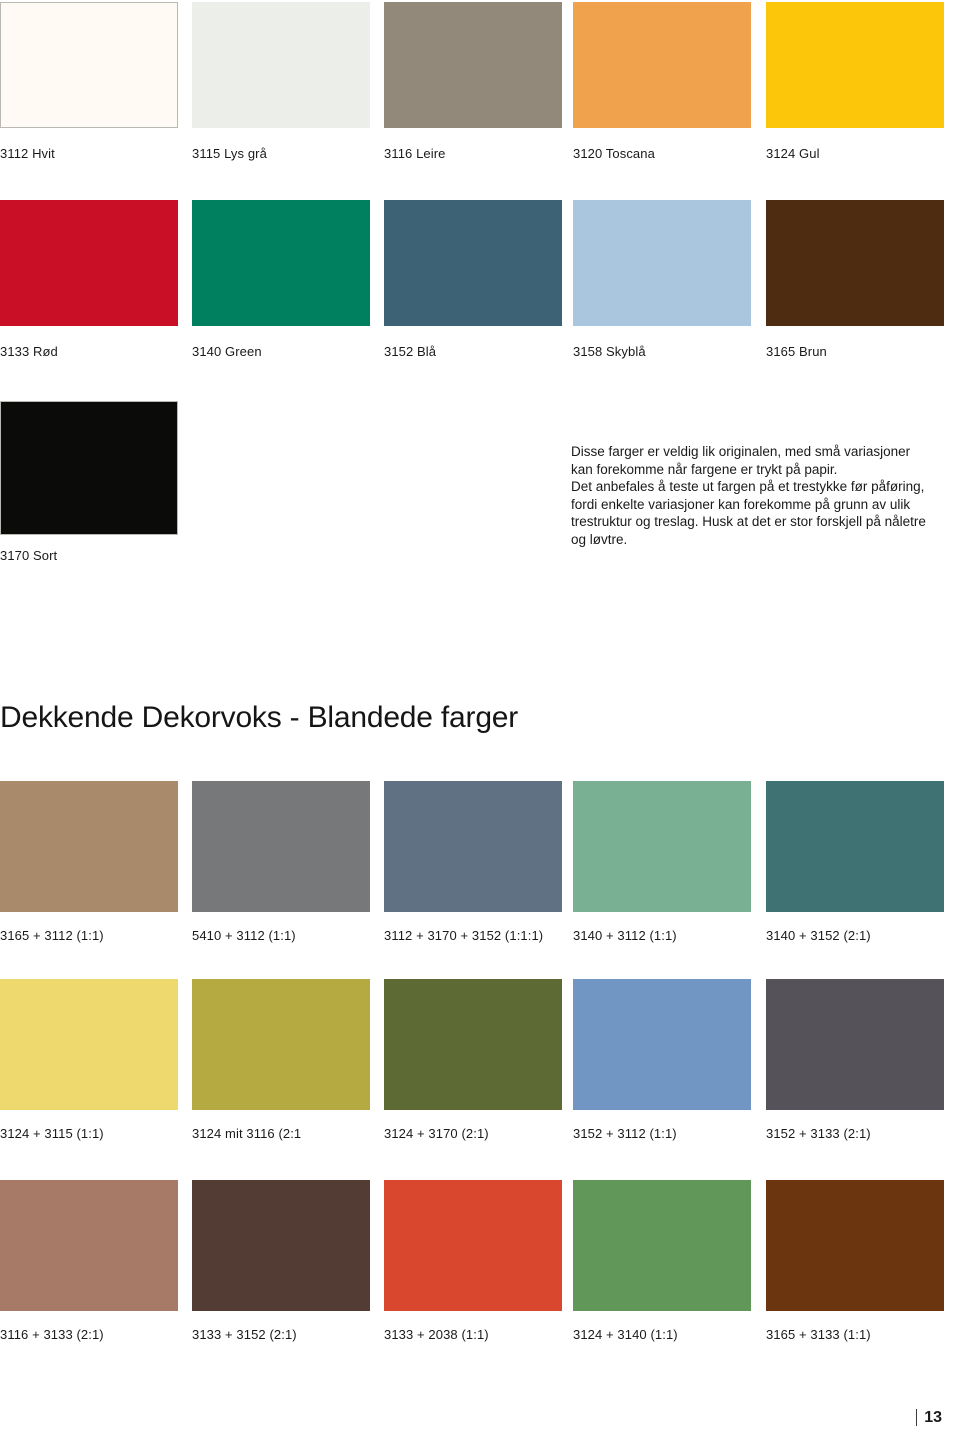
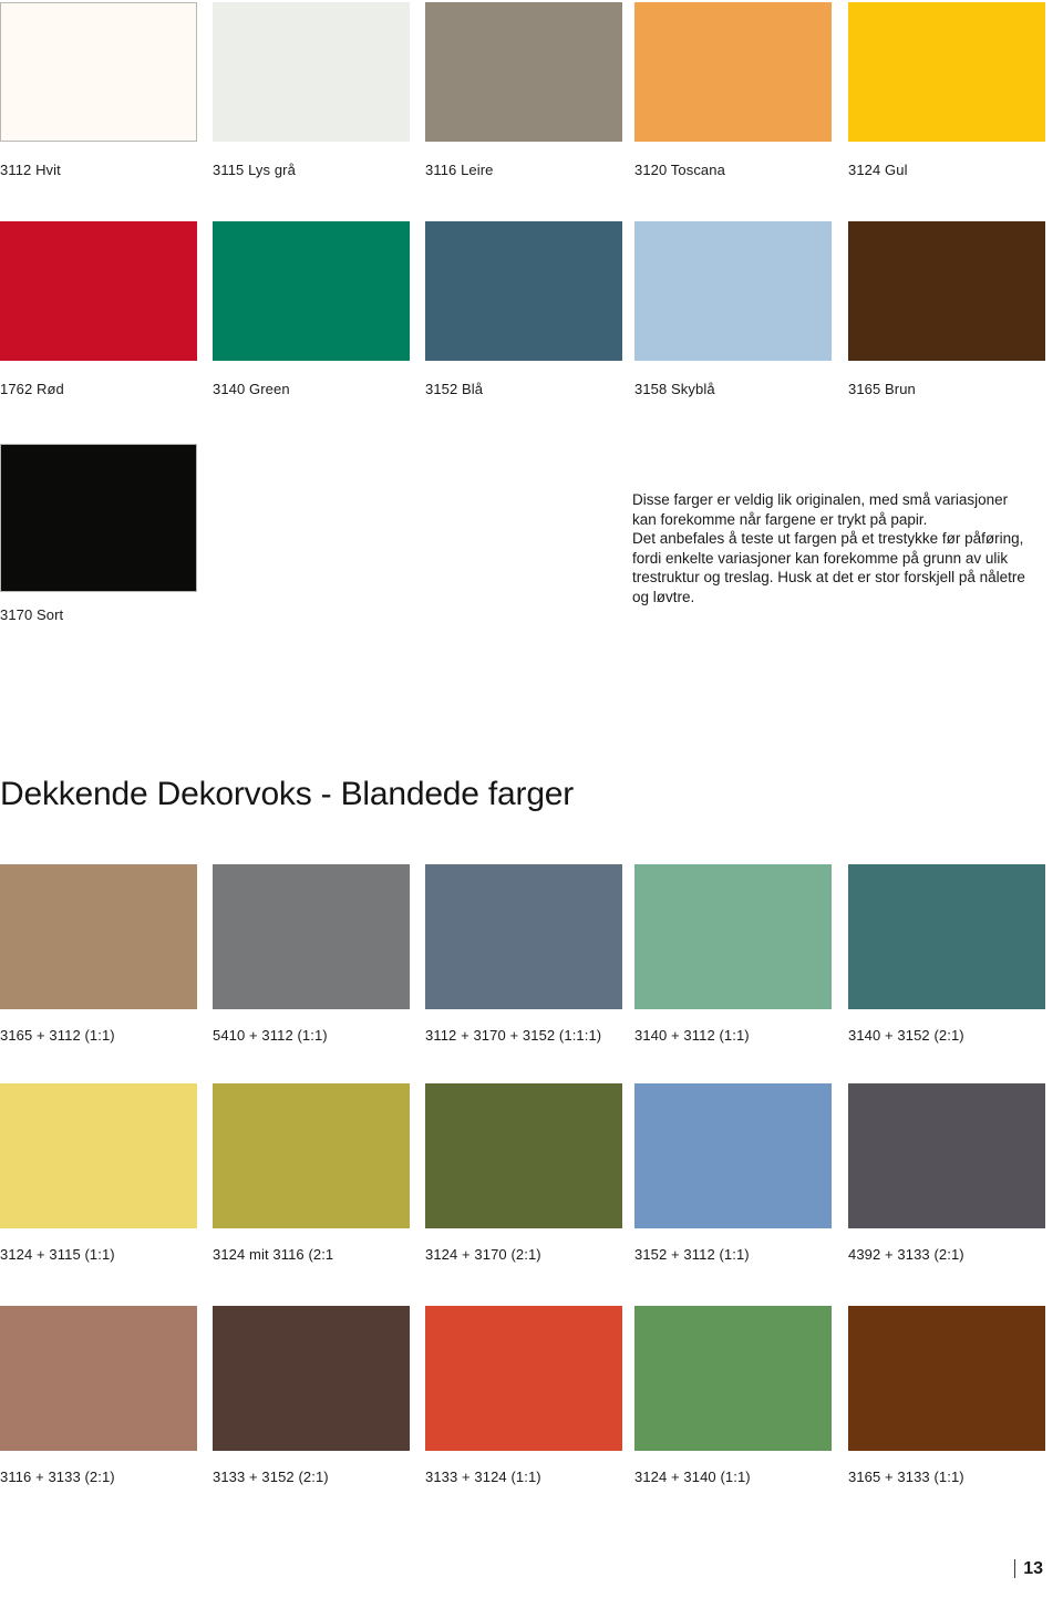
  3112 Hvit
  3115 Lys grå
  3116 Leire
  3120 Toscana
  3124 Gul
- 3133 Rød
+ 1762 Rød
  3140 Green
  3152 Blå
  3158 Skyblå
  3165 Brun
  3170 Sort
  Disse farger er veldig lik originalen, med små variasjoner
  kan forekomme når fargene er trykt på papir.
  Det anbefales å teste ut fargen på et trestykke før påføring,
  fordi enkelte variasjoner kan forekomme på grunn av ulik
  trestruktur og treslag. Husk at det er stor forskjell på nåletre
  og løvtre.
  Dekkende Dekorvoks - Blandede farger
  3165 + 3112 (1:1)
  5410 + 3112 (1:1)
  3112 + 3170 + 3152 (1:1:1)
  3140 + 3112 (1:1)
  3140 + 3152 (2:1)
  3124 + 3115 (1:1)
  3124 mit 3116 (2:1
  3124 + 3170 (2:1)
  3152 + 3112 (1:1)
- 3152 + 3133 (2:1)
+ 4392 + 3133 (2:1)
  3116 + 3133 (2:1)
  3133 + 3152 (2:1)
- 3133 + 2038 (1:1)
+ 3133 + 3124 (1:1)
  3124 + 3140 (1:1)
  3165 + 3133 (1:1)
  13
